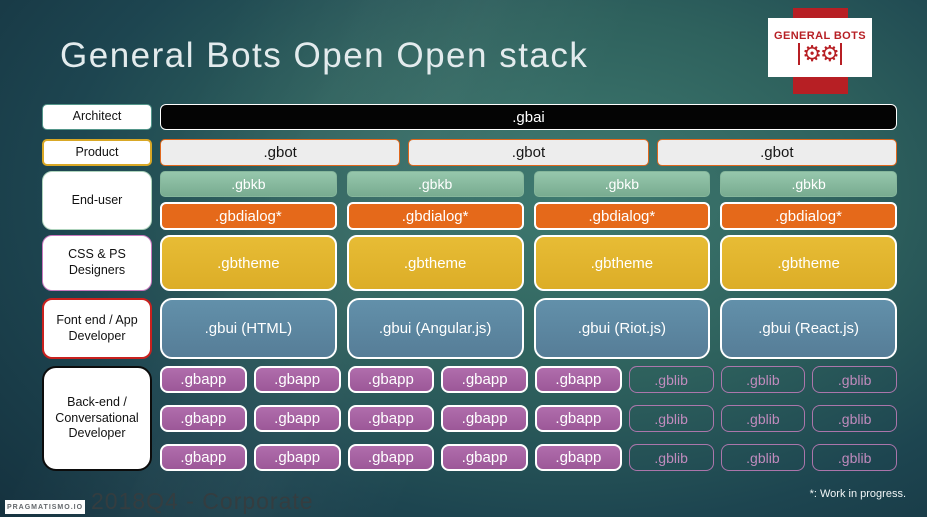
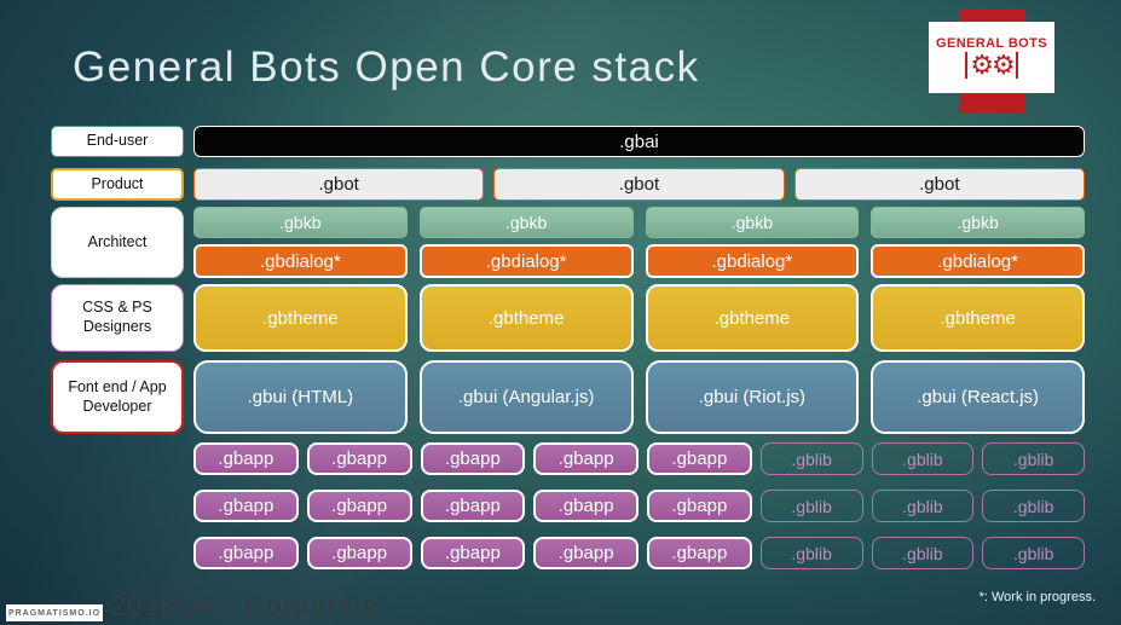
- General Bots Open Open stack
+ General Bots Open Core stack
  GENERAL BOTS
  ⚙⚙
- Architect
+ End-user
  Product
- End-user
+ Architect
  CSS & PS Designers
  Font end / App Developer
- Back-end / Conversational Developer
  .gbai
  .gbot
  .gbot
  .gbot
  .gbkb
  .gbkb
  .gbkb
  .gbkb
  .gbdialog*
  .gbdialog*
  .gbdialog*
  .gbdialog*
  .gbtheme
  .gbtheme
  .gbtheme
  .gbtheme
  .gbui (HTML)
  .gbui (Angular.js)
  .gbui (Riot.js)
  .gbui (React.js)
  .gbapp
  .gbapp
  .gbapp
  .gbapp
  .gbapp
  .gblib
  .gblib
  .gblib
  .gbapp
  .gbapp
  .gbapp
  .gbapp
  .gbapp
  .gblib
  .gblib
  .gblib
  .gbapp
  .gbapp
  .gbapp
  .gbapp
  .gbapp
  .gblib
  .gblib
  .gblib
  2018Q4 - Corporate
  *: Work in progress.
